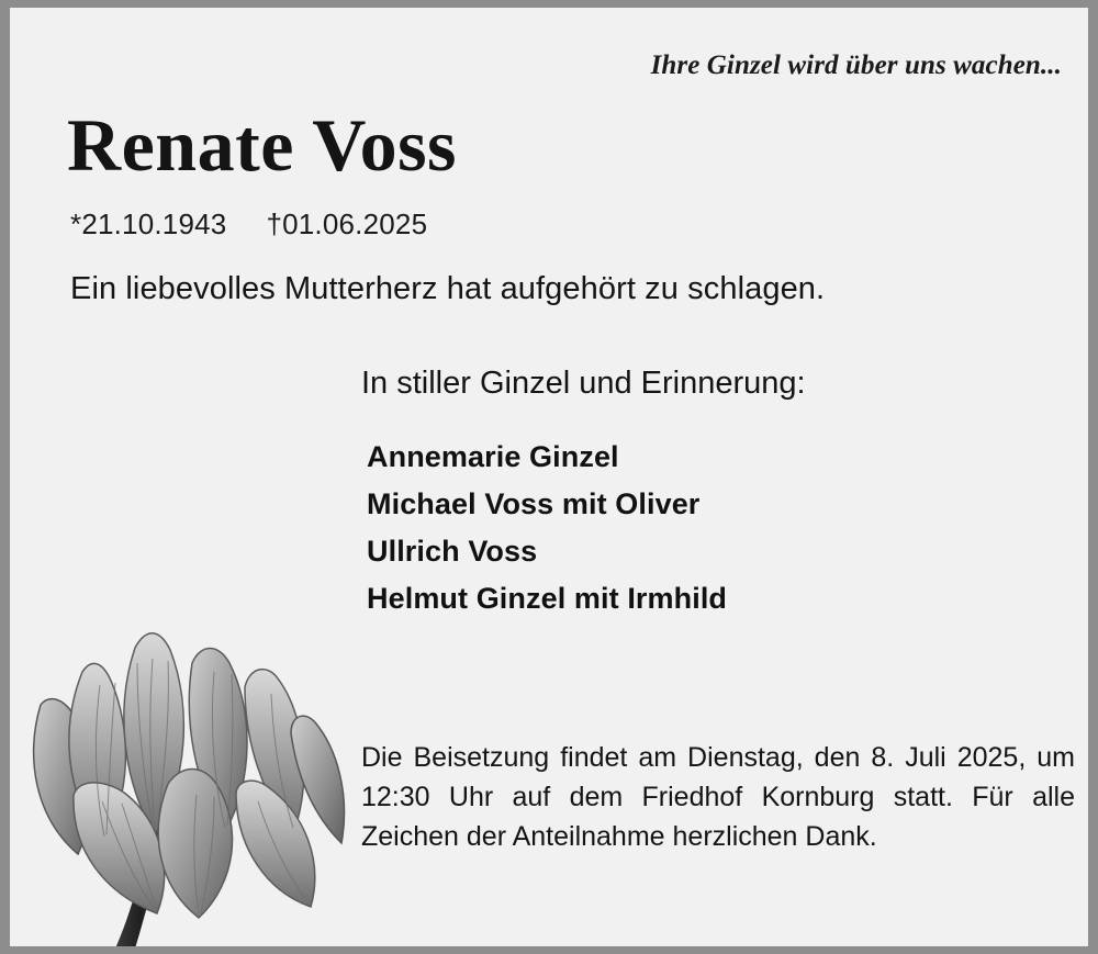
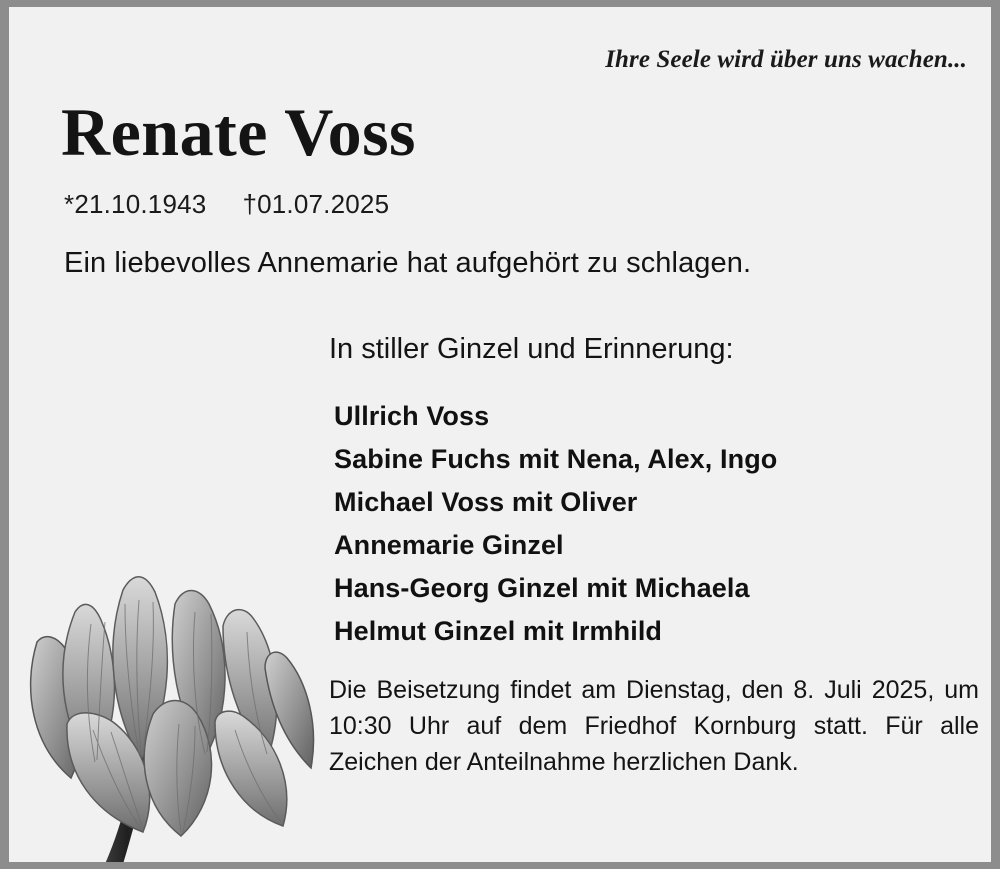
- Ihre Ginzel wird über uns wachen...
+ Ihre Seele wird über uns wachen...
  Renate Voss
- *21.10.1943 †01.06.2025
+ *21.10.1943 †01.07.2025
- Ein liebevolles Mutterherz hat aufgehört zu schlagen.
+ Ein liebevolles Annemarie hat aufgehört zu schlagen.
  In stiller Ginzel und Erinnerung:
- Annemarie Ginzel
+ Ullrich Voss
+ Sabine Fuchs mit Nena, Alex, Ingo
  Michael Voss mit Oliver
- Ullrich Voss
+ Annemarie Ginzel
+ Hans-Georg Ginzel mit Michaela
  Helmut Ginzel mit Irmhild
- Die Beisetzung findet am Dienstag, den 8. Juli 2025, um 12:30 Uhr auf dem Friedhof Kornburg statt. Für alle Zeichen der Anteilnahme herzlichen Dank.
+ Die Beisetzung findet am Dienstag, den 8. Juli 2025, um 10:30 Uhr auf dem Friedhof Kornburg statt. Für alle Zeichen der Anteilnahme herzlichen Dank.
